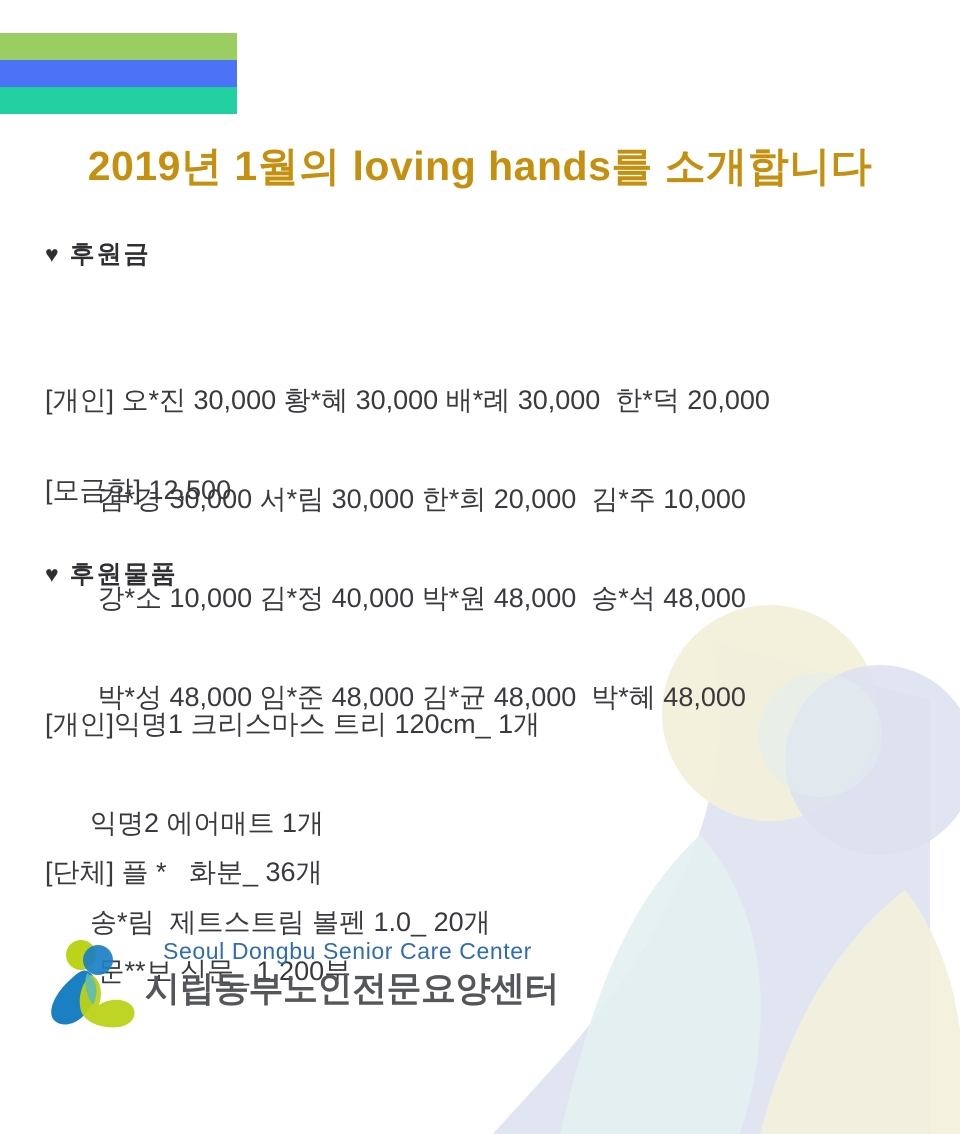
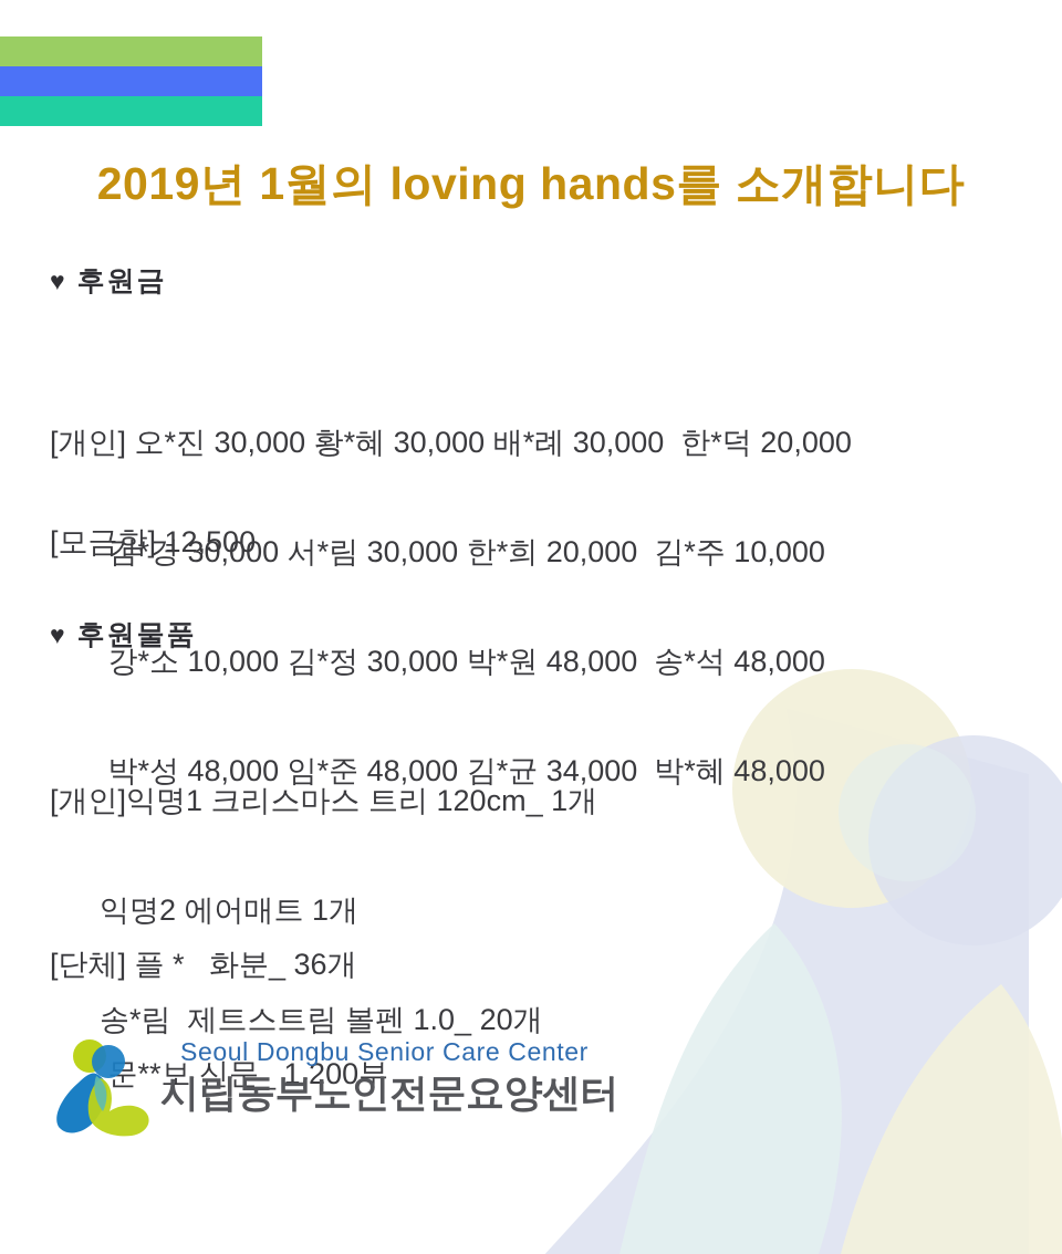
  2019년 1월의 loving hands를 소개합니다
  ♥ 후원금
  [개인] 오*진 30,000 황*혜 30,000 배*례 30,000 한*덕 20,000
  김*경 30,000 서*림 30,000 한*희 20,000 김*주 10,000
- 강*소 10,000 김*정 40,000 박*원 48,000 송*석 48,000
+ 강*소 10,000 김*정 30,000 박*원 48,000 송*석 48,000
- 박*성 48,000 임*준 48,000 김*균 48,000 박*혜 48,000
+ 박*성 48,000 임*준 48,000 김*균 34,000 박*혜 48,000
  [모금함] 12,500
  ♥ 후원물품
  [개인]익명1 크리스마스 트리 120cm_ 1개
  익명2 에어매트 1개
  송*림 제트스트림 볼펜 1.0_ 20개
  [단체] 플 * 화분_ 36개
  문**보 신문_ 1,200부
  Seoul Dongbu Senior Care Center
  시립동부노인전문요양센터
